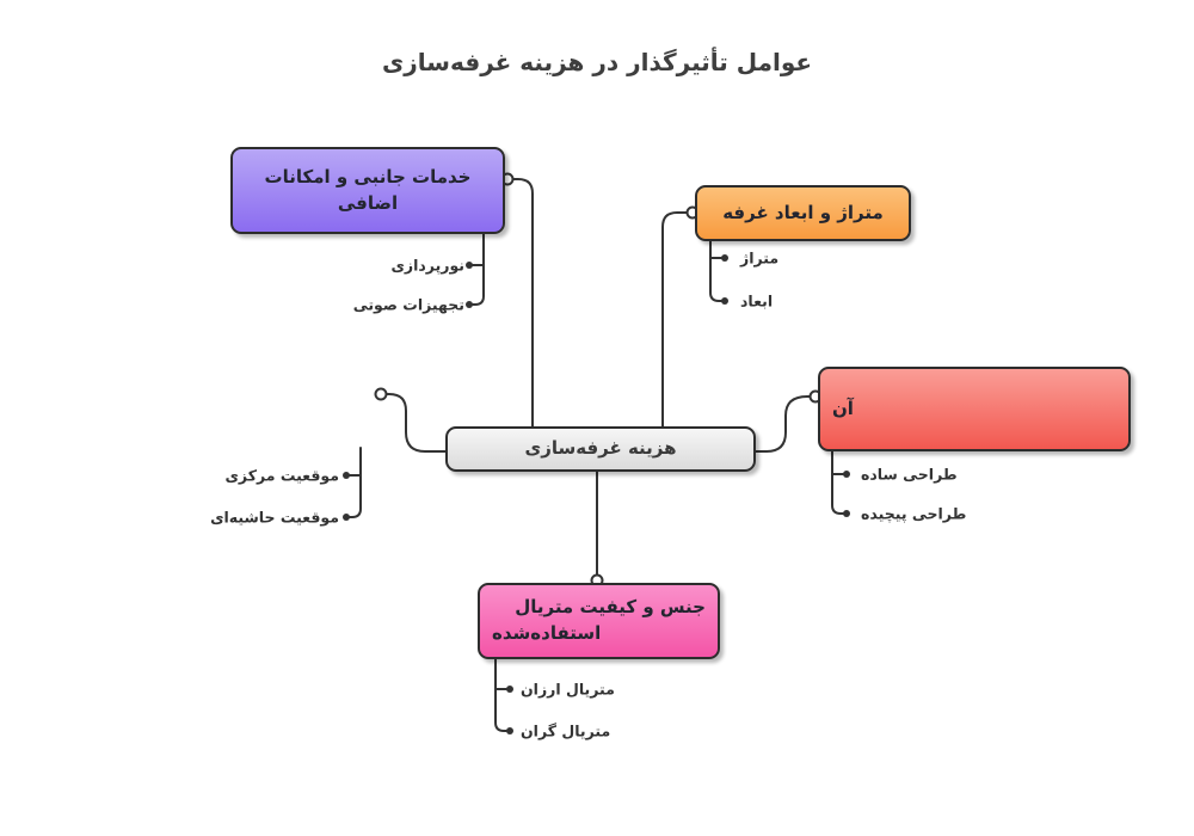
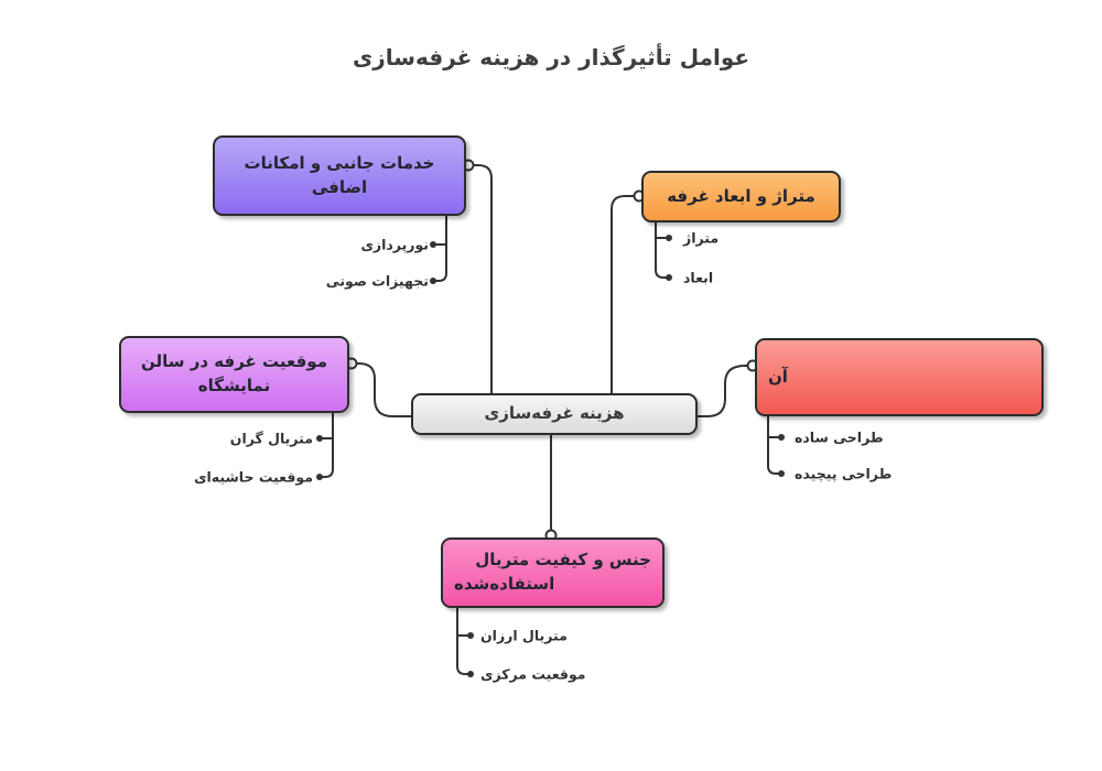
  عوامل تأثیرگذار در هزینه غرفه‌سازی
  خدمات جانبی و امکانات
  اضافی
  متراژ و ابعاد غرفه
+ موقعیت غرفه در سالن
+ نمایشگاه
  آن
  جنس و کیفیت متریال
  استفاده‌شده
  هزینه غرفه‌سازی
  نورپردازی
  تجهیزات صوتی
  متراژ
  ابعاد
- موقعیت مرکزی
+ متریال گران
  موقعیت حاشیه‌ای
  طراحی ساده
  طراحی پیچیده
  متریال ارزان
- متریال گران
+ موقعیت مرکزی
